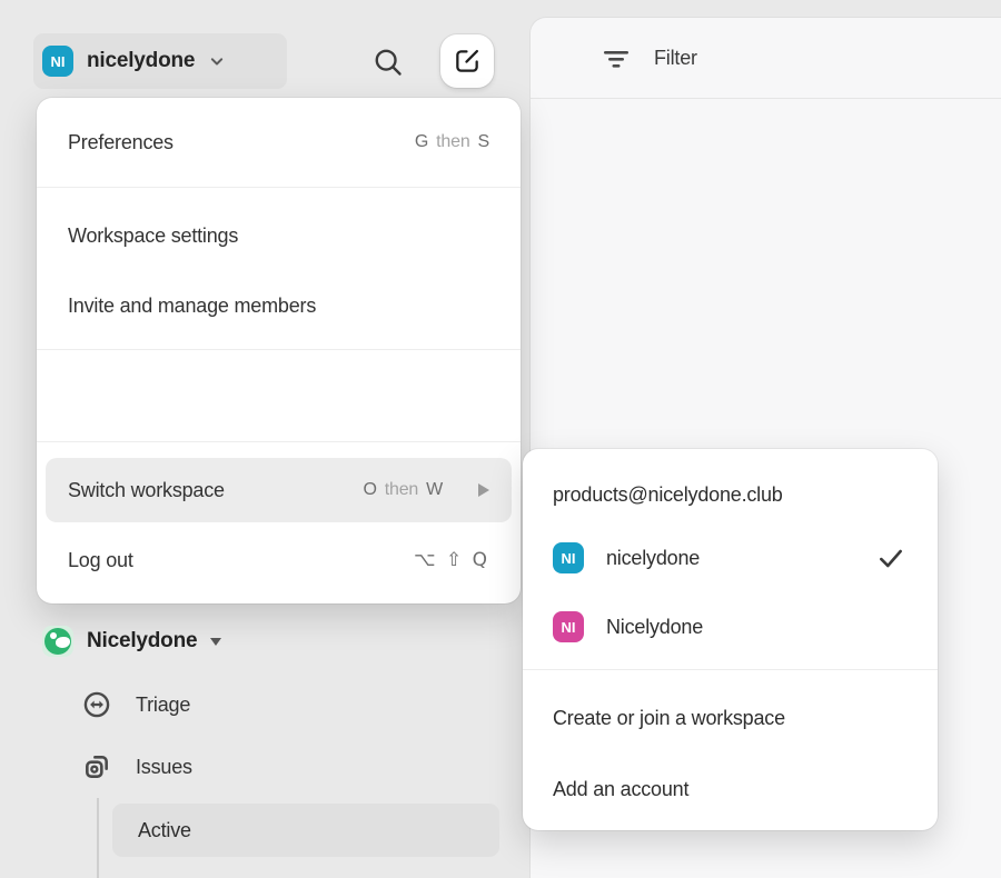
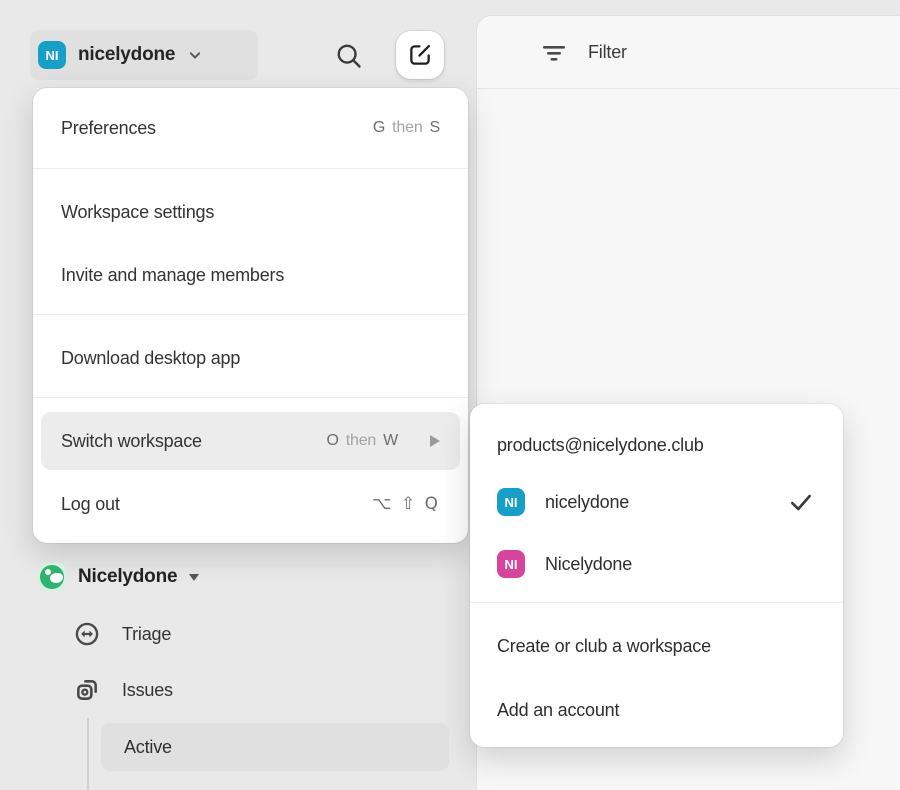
  Filter
  NI
  nicelydone
  Preferences
  G
  then
  S
  Workspace settings
  Invite and manage members
+ Download desktop app
  Switch workspace
  O
  then
  W
  Log out
  ⌥ ⇧ Q
  products@nicelydone.club
  NI
  nicelydone
  NI
  Nicelydone
- Create or join a workspace
+ Create or club a workspace
  Add an account
  Nicelydone
  Triage
  Issues
  Active
